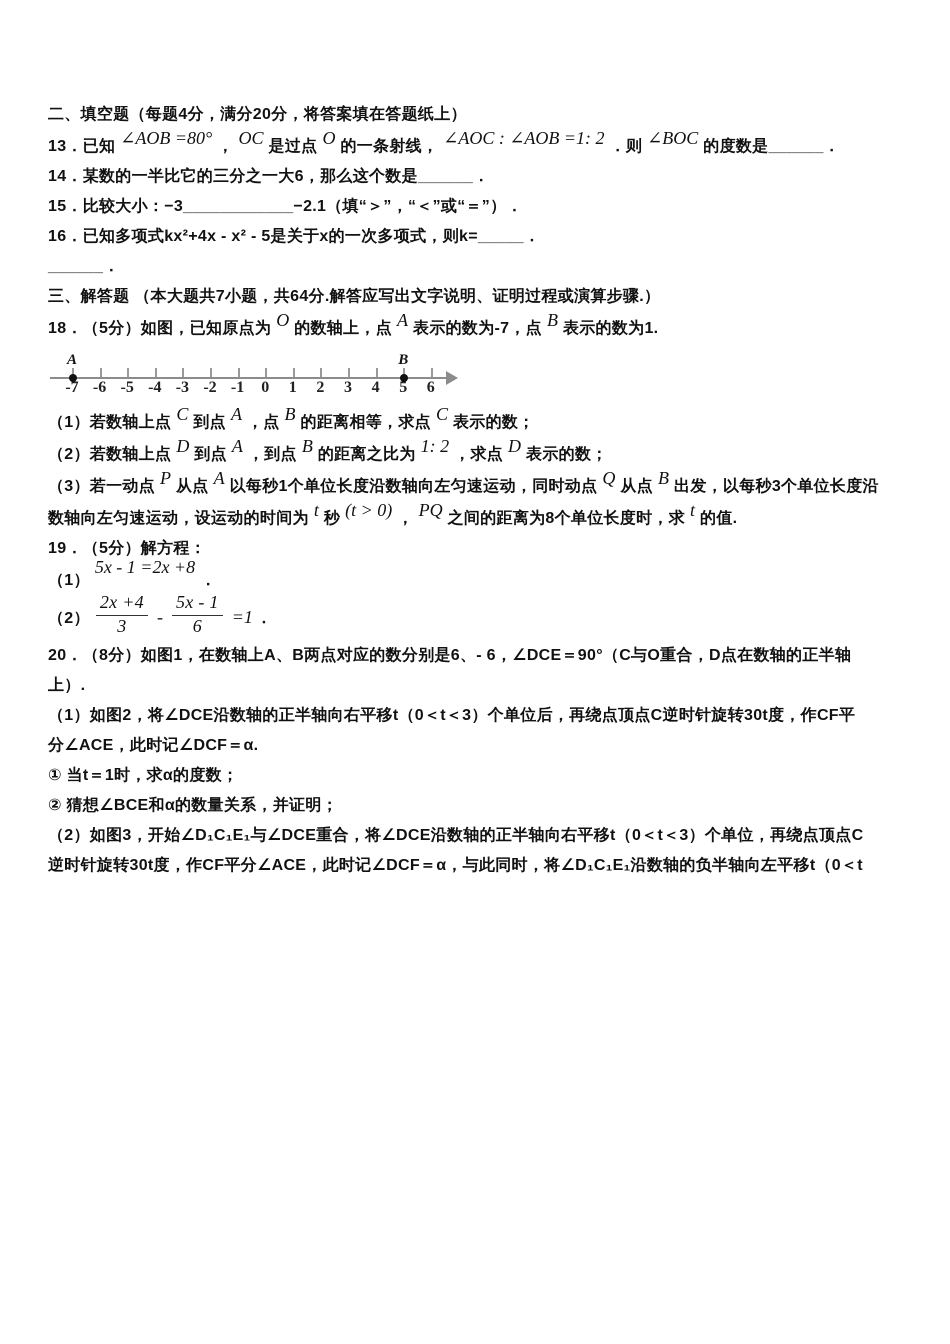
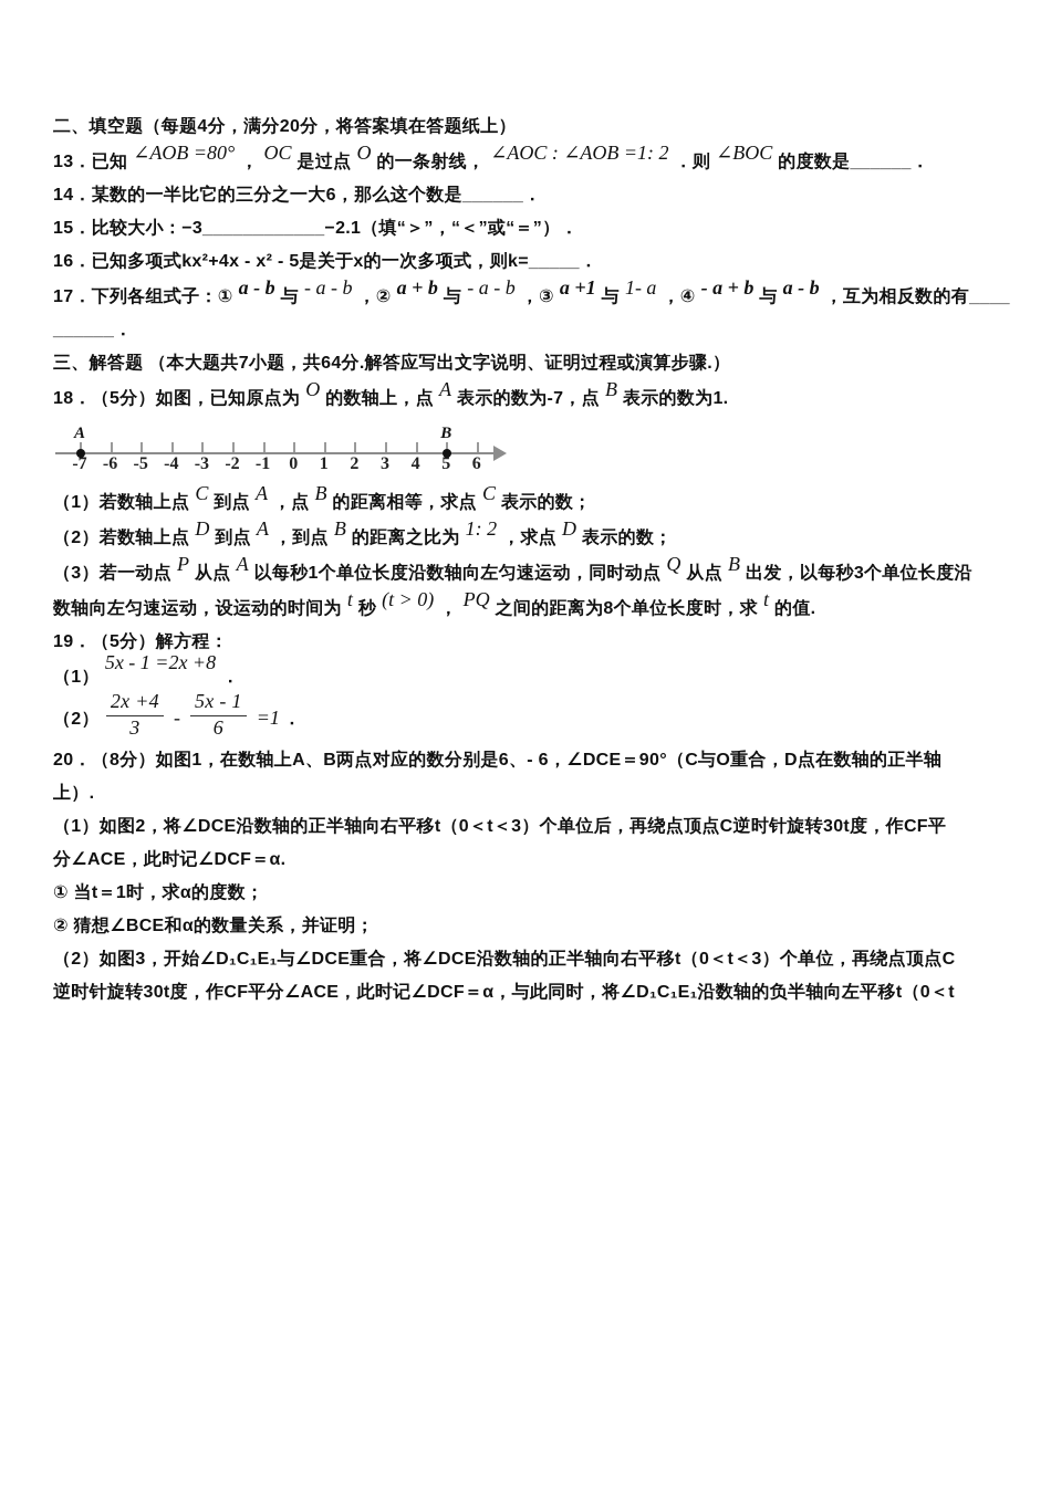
  二、填空题（每题4分，满分20分，将答案填在答题纸上）
  13．已知∠AOB =80° ，OC 是过点O 的一条射线，∠AOC : ∠AOB =1: 2 ．则∠BOC 的度数是______．
  14．某数的一半比它的三分之一大6，那么这个数是______．
  15．比较大小：−3____________−2.1（填“＞”，“＜”或“＝”）．
  16．已知多项式kx²+4x - x² - 5是关于x的一次多项式，则k=_____．
+ 17．下列各组式子：①a - b 与- a - b ，②a + b 与- a - b ，③a +1 与1- a ，④- a + b 与a - b ，互为相反数的有____
  ______．
  三、解答题 （本大题共7小题，共64分.解答应写出文字说明、证明过程或演算步骤.）
  18．（5分）如图，已知原点为O 的数轴上，点A 表示的数为-7，点B 表示的数为1.
  -7
  -6
  -5
  -4
  -3
  -2
  -1
  0
  1
  2
  3
  4
  5
  6
  A
  B
  （1）若数轴上点C 到点A ，点B 的距离相等，求点C 表示的数；
  （2）若数轴上点D 到点A ，到点B 的距离之比为1: 2 ，求点D 表示的数；
  （3）若一动点P 从点A 以每秒1个单位长度沿数轴向左匀速运动，同时动点Q 从点B 出发，以每秒3个单位长度沿
  数轴向左匀速运动，设运动的时间为t 秒(t > 0) ，PQ 之间的距离为8个单位长度时，求t 的值.
  19．（5分）解方程：
  （1）5x - 1 =2x +8．
  （2）
  2x +4
  3
  -
  5x - 1
  6
  =1 ．
  20．（8分）如图1，在数轴上A、B两点对应的数分别是6、- 6，∠DCE＝90°（C与O重合，D点在数轴的正半轴
  上）.
  （1）如图2，将∠DCE沿数轴的正半轴向右平移t（0＜t＜3）个单位后，再绕点顶点C逆时针旋转30t度，作CF平
  分∠ACE，此时记∠DCF＝α.
  ① 当t＝1时，求α的度数；
  ② 猜想∠BCE和α的数量关系，并证明；
  （2）如图3，开始∠D₁C₁E₁与∠DCE重合，将∠DCE沿数轴的正半轴向右平移t（0＜t＜3）个单位，再绕点顶点C
  逆时针旋转30t度，作CF平分∠ACE，此时记∠DCF＝α，与此同时，将∠D₁C₁E₁沿数轴的负半轴向左平移t（0＜t
